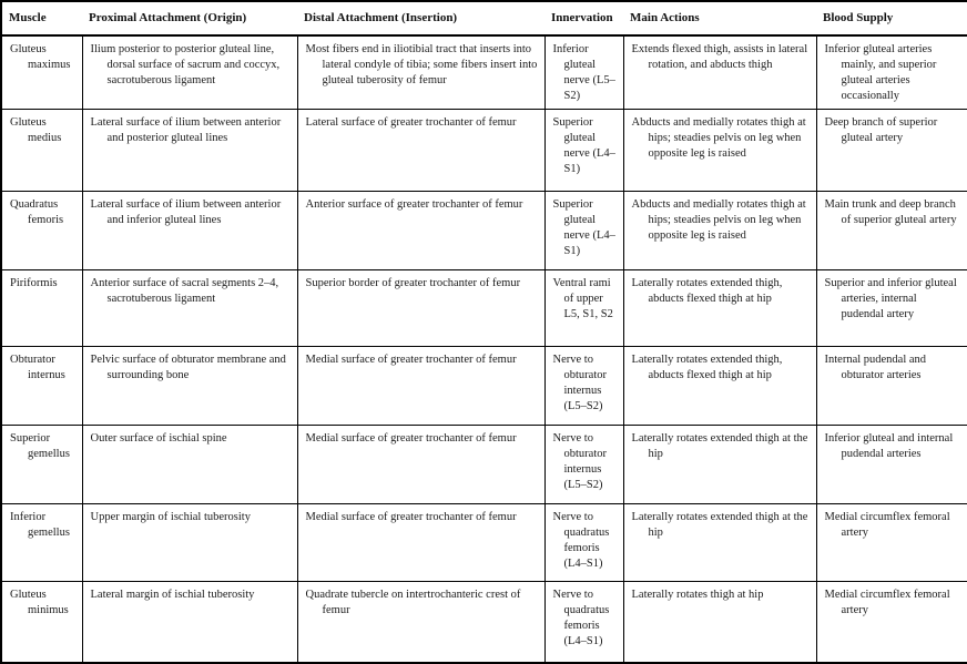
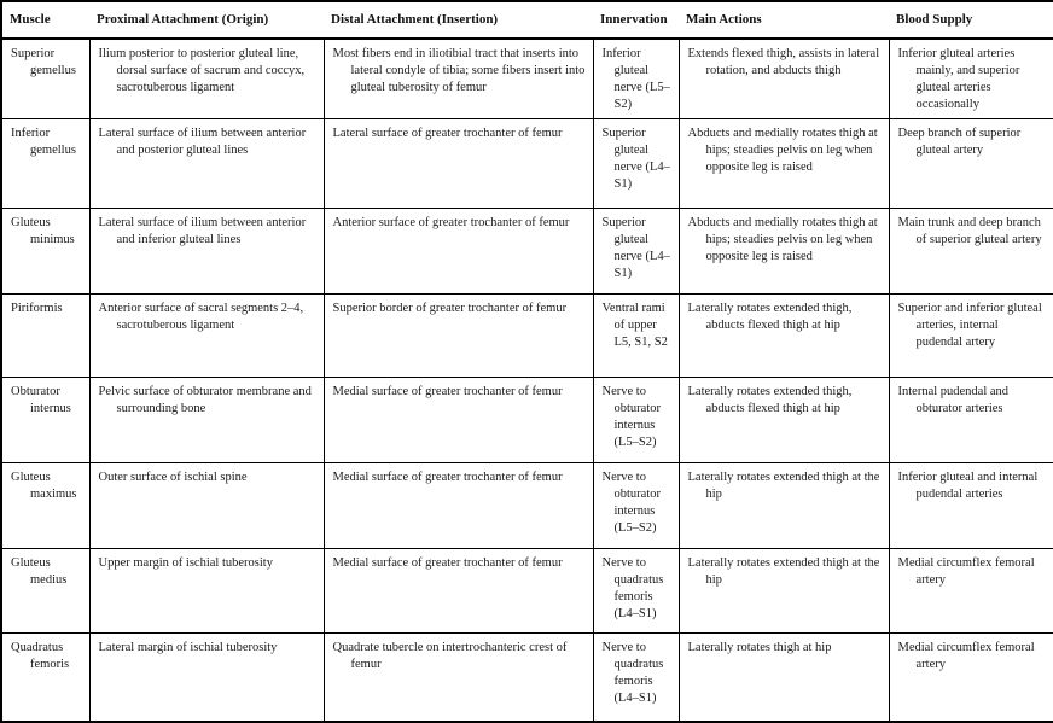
  Muscle	Proximal Attachment (Origin)	Distal Attachment (Insertion)	Innervation	Main Actions	Blood Supply
- Gluteus maximus	Ilium posterior to posterior gluteal line, dorsal surface of sacrum and coccyx, sacrotuberous ligament	Most fibers end in iliotibial tract that inserts into lateral condyle of tibia; some fibers insert into gluteal tuberosity of femur	Inferior gluteal nerve (L5–S2)	Extends flexed thigh, assists in lateral rotation, and abducts thigh	Inferior gluteal arteries mainly, and superior gluteal arteries occasionally
+ Superior gemellus	Ilium posterior to posterior gluteal line, dorsal surface of sacrum and coccyx, sacrotuberous ligament	Most fibers end in iliotibial tract that inserts into lateral condyle of tibia; some fibers insert into gluteal tuberosity of femur	Inferior gluteal nerve (L5–S2)	Extends flexed thigh, assists in lateral rotation, and abducts thigh	Inferior gluteal arteries mainly, and superior gluteal arteries occasionally
- Gluteus medius	Lateral surface of ilium between anterior and posterior gluteal lines	Lateral surface of greater trochanter of femur	Superior gluteal nerve (L4–S1)	Abducts and medially rotates thigh at hips; steadies pelvis on leg when opposite leg is raised	Deep branch of superior gluteal artery
+ Inferior gemellus	Lateral surface of ilium between anterior and posterior gluteal lines	Lateral surface of greater trochanter of femur	Superior gluteal nerve (L4–S1)	Abducts and medially rotates thigh at hips; steadies pelvis on leg when opposite leg is raised	Deep branch of superior gluteal artery
- Quadratus femoris	Lateral surface of ilium between anterior and inferior gluteal lines	Anterior surface of greater trochanter of femur	Superior gluteal nerve (L4–S1)	Abducts and medially rotates thigh at hips; steadies pelvis on leg when opposite leg is raised	Main trunk and deep branch of superior gluteal artery
+ Gluteus minimus	Lateral surface of ilium between anterior and inferior gluteal lines	Anterior surface of greater trochanter of femur	Superior gluteal nerve (L4–S1)	Abducts and medially rotates thigh at hips; steadies pelvis on leg when opposite leg is raised	Main trunk and deep branch of superior gluteal artery
  Piriformis	Anterior surface of sacral segments 2–4, sacrotuberous ligament	Superior border of greater trochanter of femur	Ventral rami of upper L5, S1, S2	Laterally rotates extended thigh, abducts flexed thigh at hip	Superior and inferior gluteal arteries, internal pudendal artery
  Obturator internus	Pelvic surface of obturator membrane and surrounding bone	Medial surface of greater trochanter of femur	Nerve to obturator internus (L5–S2)	Laterally rotates extended thigh, abducts flexed thigh at hip	Internal pudendal and obturator arteries
- Superior gemellus	Outer surface of ischial spine	Medial surface of greater trochanter of femur	Nerve to obturator internus (L5–S2)	Laterally rotates extended thigh at the hip	Inferior gluteal and internal pudendal arteries
+ Gluteus maximus	Outer surface of ischial spine	Medial surface of greater trochanter of femur	Nerve to obturator internus (L5–S2)	Laterally rotates extended thigh at the hip	Inferior gluteal and internal pudendal arteries
- Inferior gemellus	Upper margin of ischial tuberosity	Medial surface of greater trochanter of femur	Nerve to quadratus femoris (L4–S1)	Laterally rotates extended thigh at the hip	Medial circumflex femoral artery
+ Gluteus medius	Upper margin of ischial tuberosity	Medial surface of greater trochanter of femur	Nerve to quadratus femoris (L4–S1)	Laterally rotates extended thigh at the hip	Medial circumflex femoral artery
- Gluteus minimus	Lateral margin of ischial tuberosity	Quadrate tubercle on intertrochanteric crest of femur	Nerve to quadratus femoris (L4–S1)	Laterally rotates thigh at hip	Medial circumflex femoral artery
+ Quadratus femoris	Lateral margin of ischial tuberosity	Quadrate tubercle on intertrochanteric crest of femur	Nerve to quadratus femoris (L4–S1)	Laterally rotates thigh at hip	Medial circumflex femoral artery
